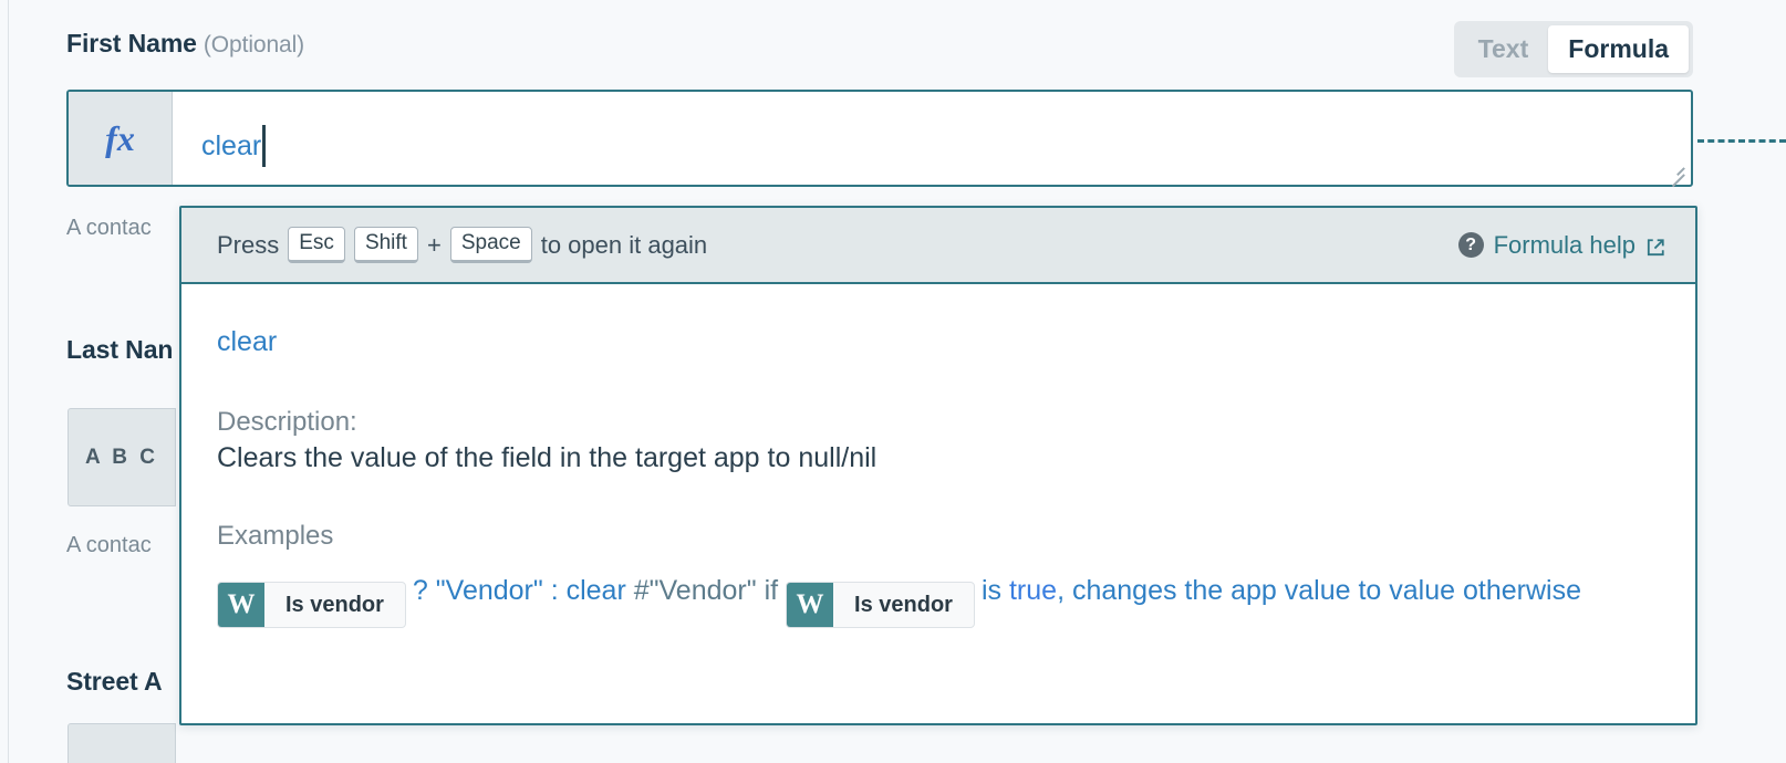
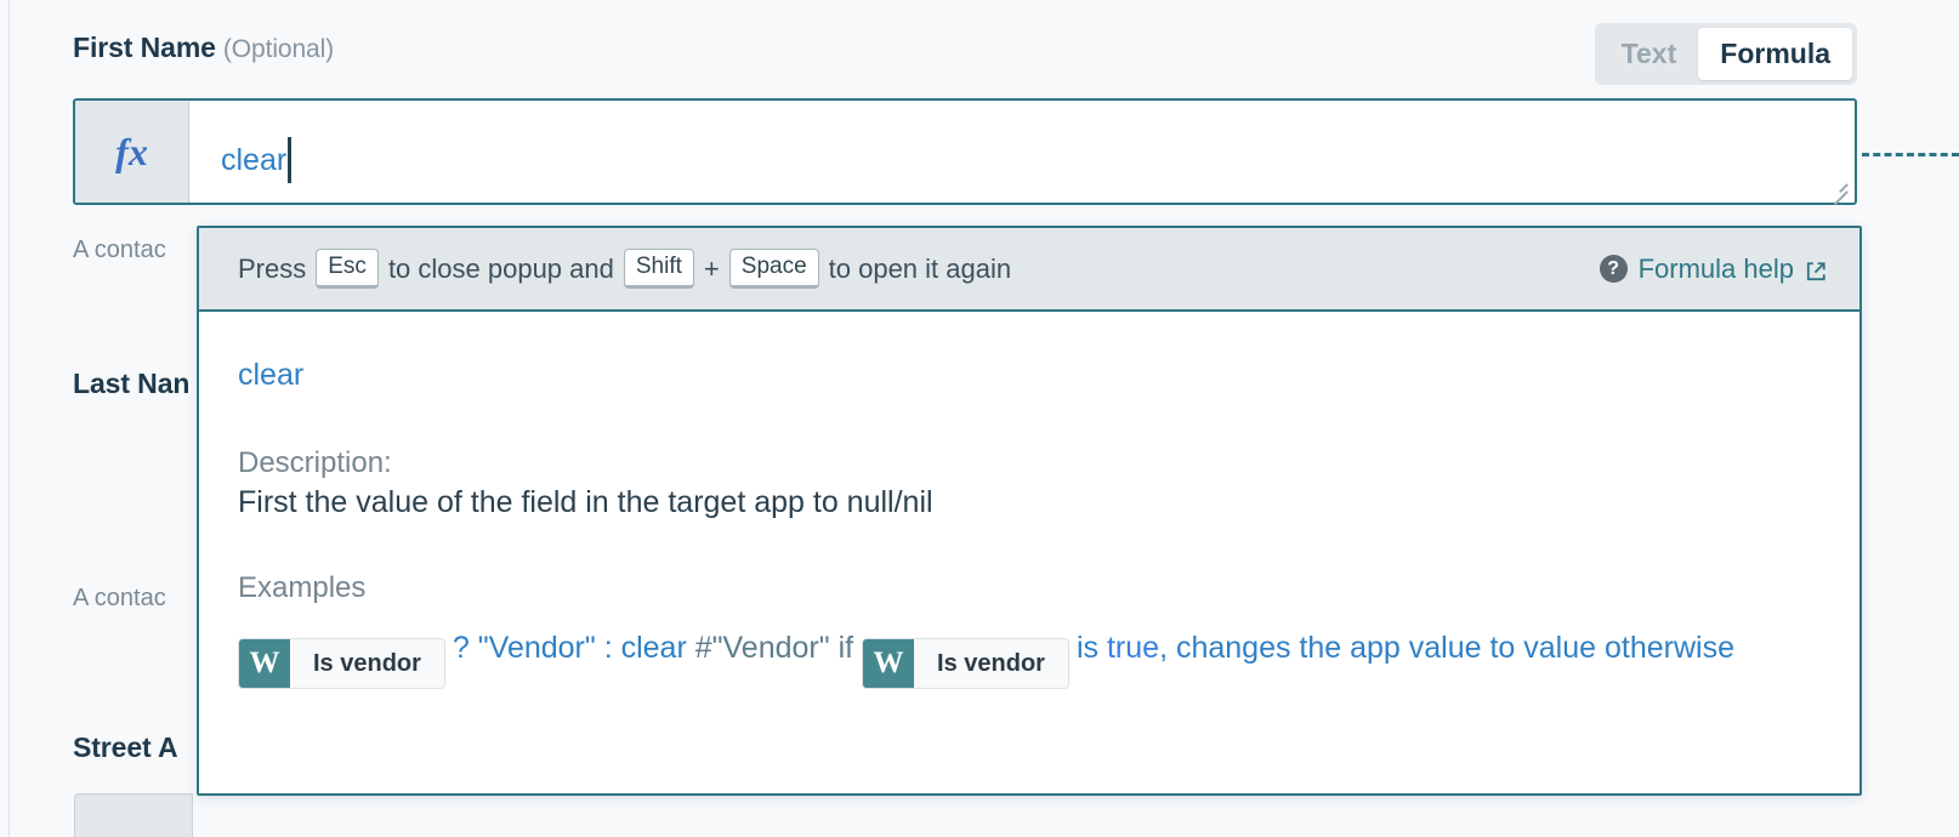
  First Name (Optional)
  Text
  Formula
  fx
  clear
  A contac
  Last Nan
- A B C
  A contac
  Street A
  Press
  Esc
+ to close popup and
  Shift
  +
  Space
  to open it again
  ?
  Formula help
  clear
  Description:
- Clears the value of the field in the target app to null/nil
+ First the value of the field in the target app to null/nil
  Examples
  W
  Is vendor
  ? "Vendor" : clear #"Vendor" if
  W
  Is vendor
  is true, changes the app value to value otherwise
